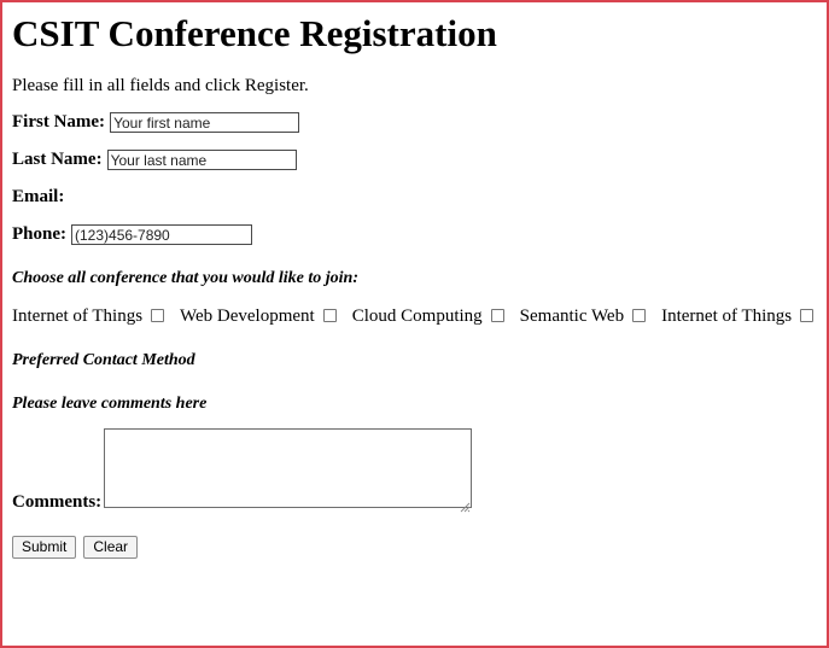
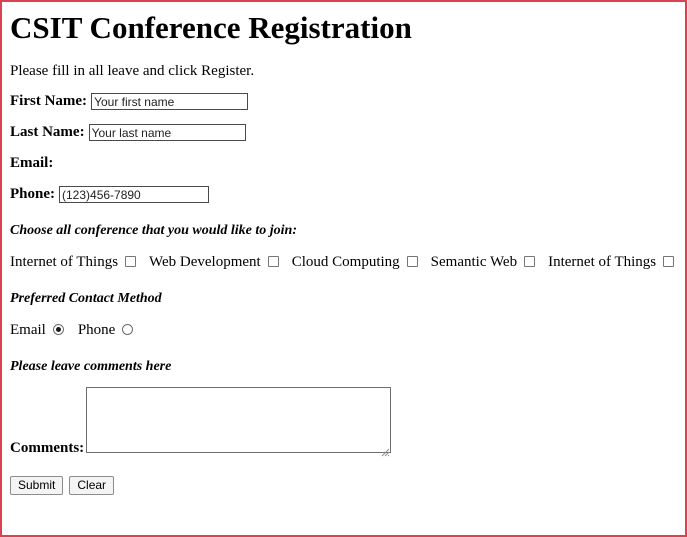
  CSIT Conference Registration
- Please fill in all fields and click Register.
+ Please fill in all leave and click Register.
  First Name:
  Your first name
  Last Name:
  Your last name
  Email:
  Phone:
  (123)456-7890
  Choose all conference that you would like to join:
  Internet of Things
  Web Development
  Cloud Computing
  Semantic Web
  Internet of Things
  Preferred Contact Method
+ Email
+ Phone
  Please leave comments here
  Comments:
  Submit
  Clear
